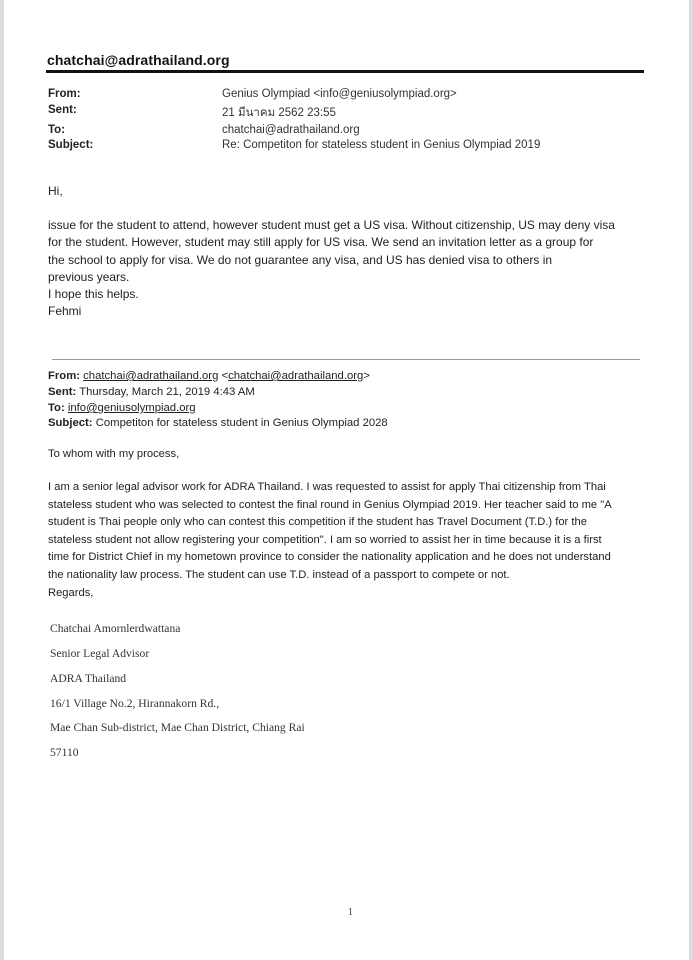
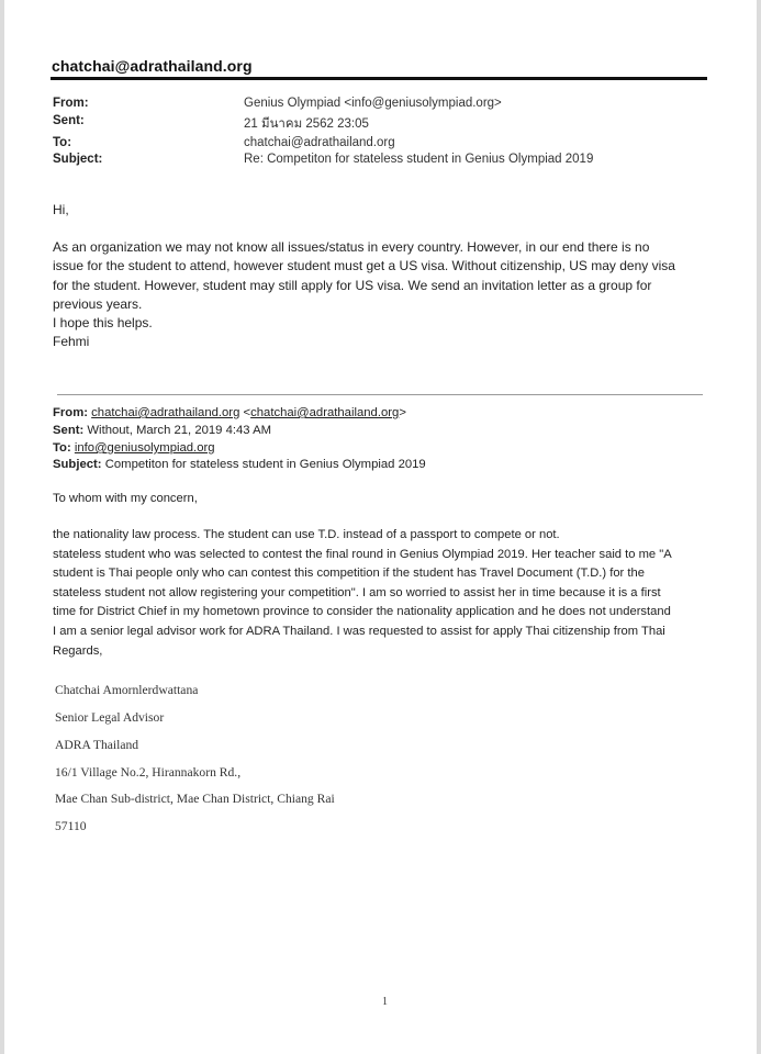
  chatchai@adrathailand.org
  From:
  Genius Olympiad <info@geniusolympiad.org>
  Sent:
- 21 มีนาคม 2562 23:55
+ 21 มีนาคม 2562 23:05
  To:
  chatchai@adrathailand.org
  Subject:
  Re: Competiton for stateless student in Genius Olympiad 2019
  Hi,
+ As an organization we may not know all issues/status in every country. However, in our end there is no
  issue for the student to attend, however student must get a US visa. Without citizenship, US may deny visa
  for the student. However, student may still apply for US visa. We send an invitation letter as a group for
- the school to apply for visa. We do not guarantee any visa, and US has denied visa to others in
  previous years.
  I hope this helps.
  Fehmi
  From: chatchai@adrathailand.org <chatchai@adrathailand.org>
- Sent: Thursday, March 21, 2019 4:43 AM
+ Sent: Without, March 21, 2019 4:43 AM
  To: info@geniusolympiad.org
- Subject: Competiton for stateless student in Genius Olympiad 2028
+ Subject: Competiton for stateless student in Genius Olympiad 2019
- To whom with my process,
+ To whom with my concern,
- I am a senior legal advisor work for ADRA Thailand. I was requested to assist for apply Thai citizenship from Thai
+ the nationality law process. The student can use T.D. instead of a passport to compete or not.
  stateless student who was selected to contest the final round in Genius Olympiad 2019. Her teacher said to me "A
  student is Thai people only who can contest this competition if the student has Travel Document (T.D.) for the
  stateless student not allow registering your competition". I am so worried to assist her in time because it is a first
  time for District Chief in my hometown province to consider the nationality application and he does not understand
- the nationality law process. The student can use T.D. instead of a passport to compete or not.
+ I am a senior legal advisor work for ADRA Thailand. I was requested to assist for apply Thai citizenship from Thai
  Regards,
  Chatchai Amornlerdwattana
  Senior Legal Advisor
  ADRA Thailand
  16/1 Village No.2, Hirannakorn Rd.,
  Mae Chan Sub-district, Mae Chan District, Chiang Rai
  57110
  1
